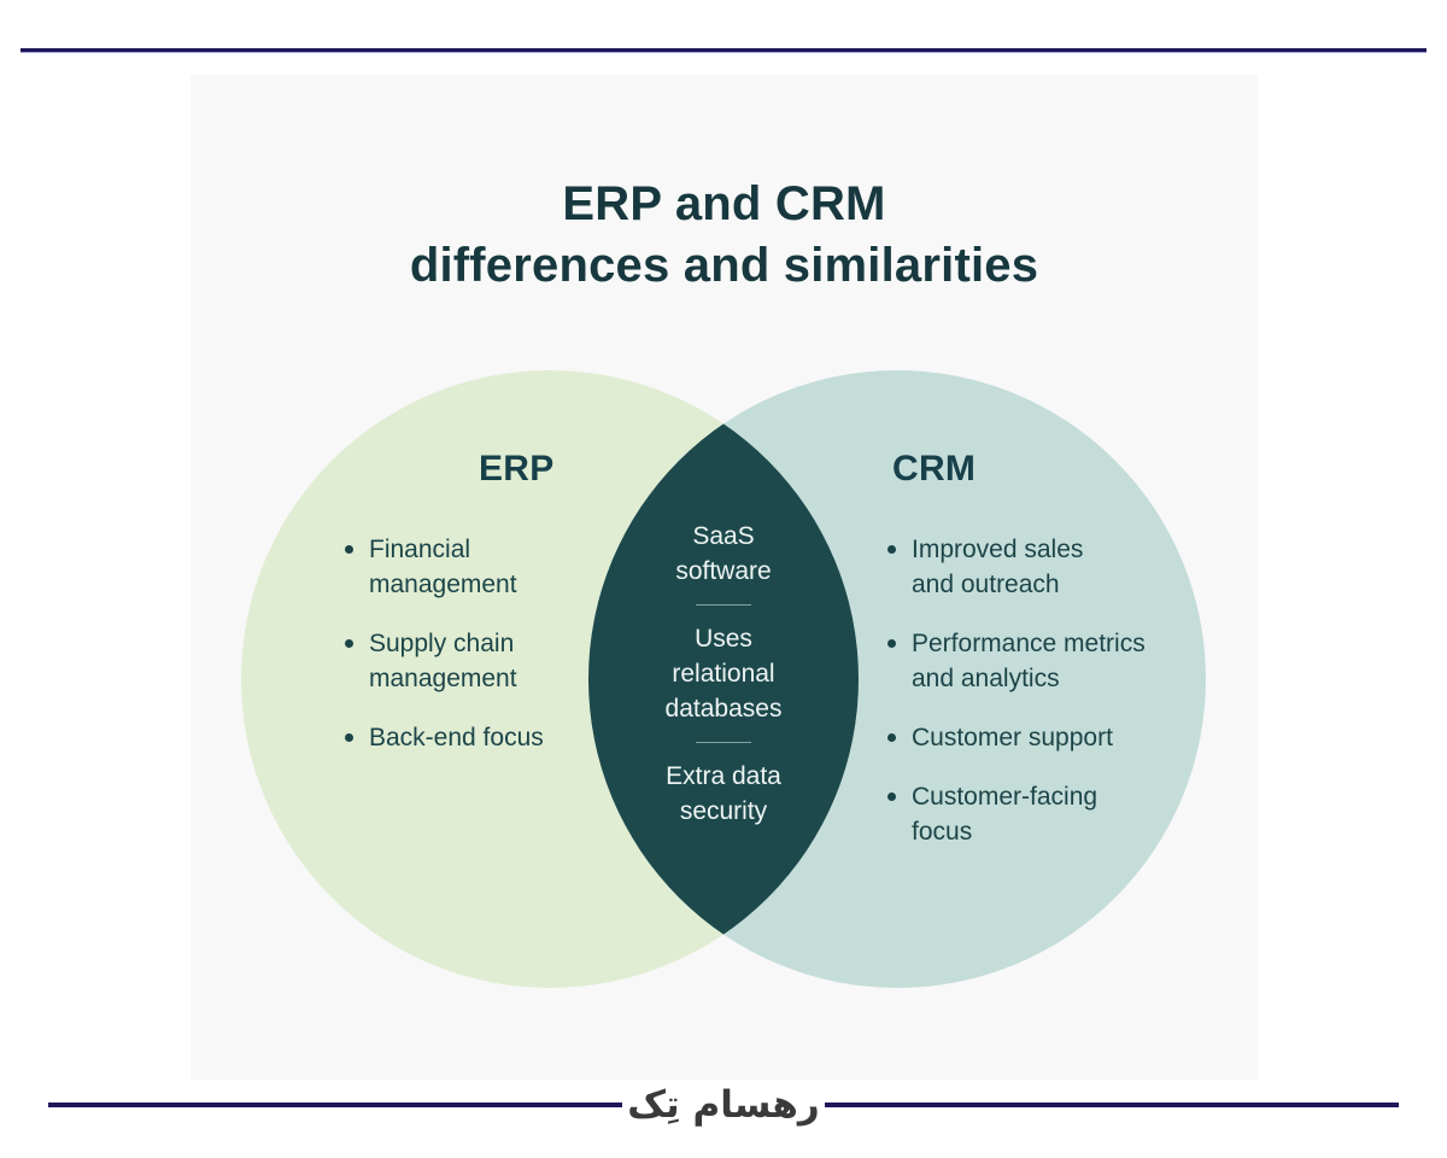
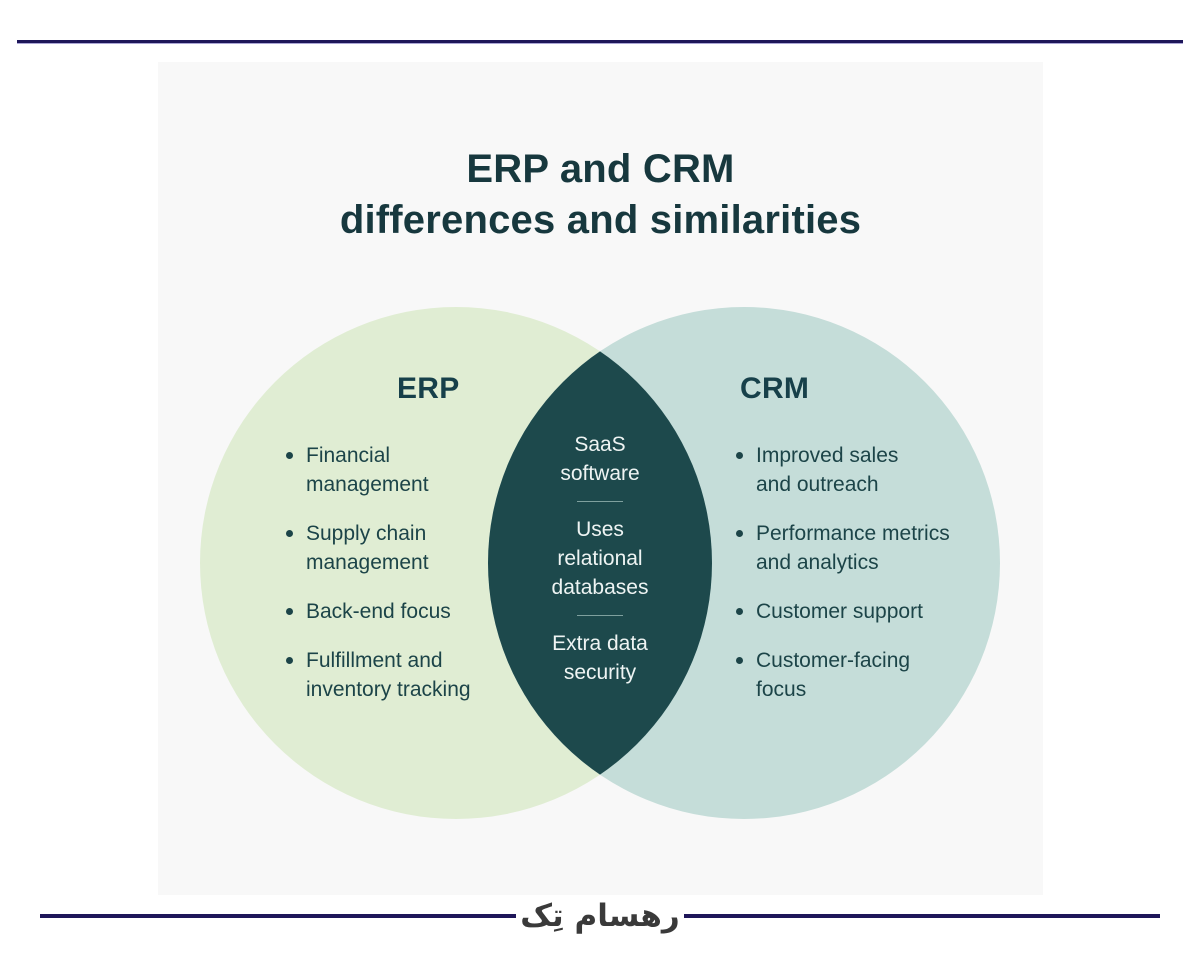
  ERP and CRM
  differences and similarities
  ERP
  CRM
  Financial
  management
  Supply chain
  management
  Back-end focus
+ Fulfillment and
+ inventory tracking
  Improved sales
  and outreach
  Performance metrics
  and analytics
  Customer support
  Customer-facing
  focus
  SaaS
  software
  Uses
  relational
  databases
  Extra data
  security
  رهسام تِک
